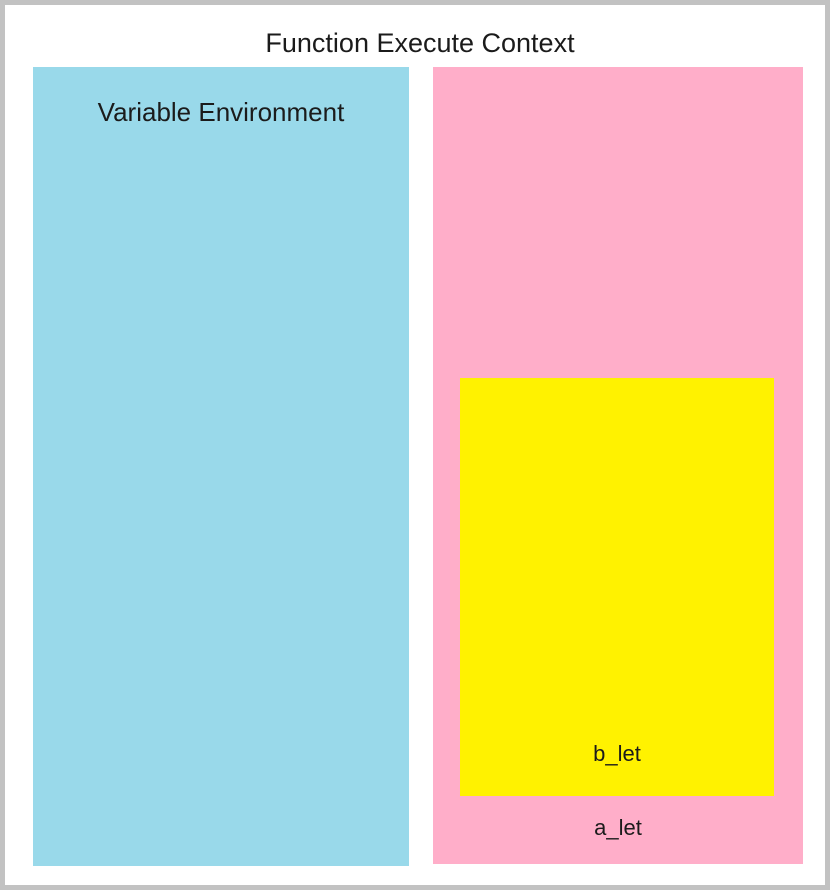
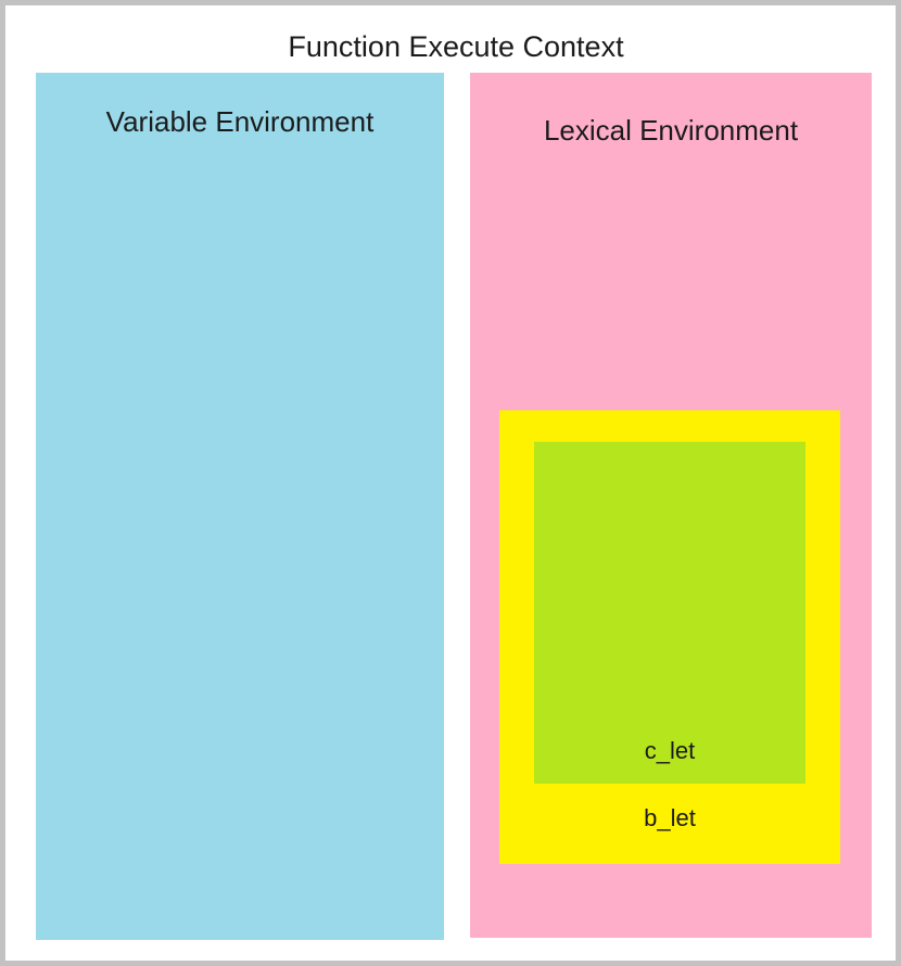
  Function Execute Context
  Variable Environment
+ Lexical Environment
+ c_let
  b_let
- a_let
